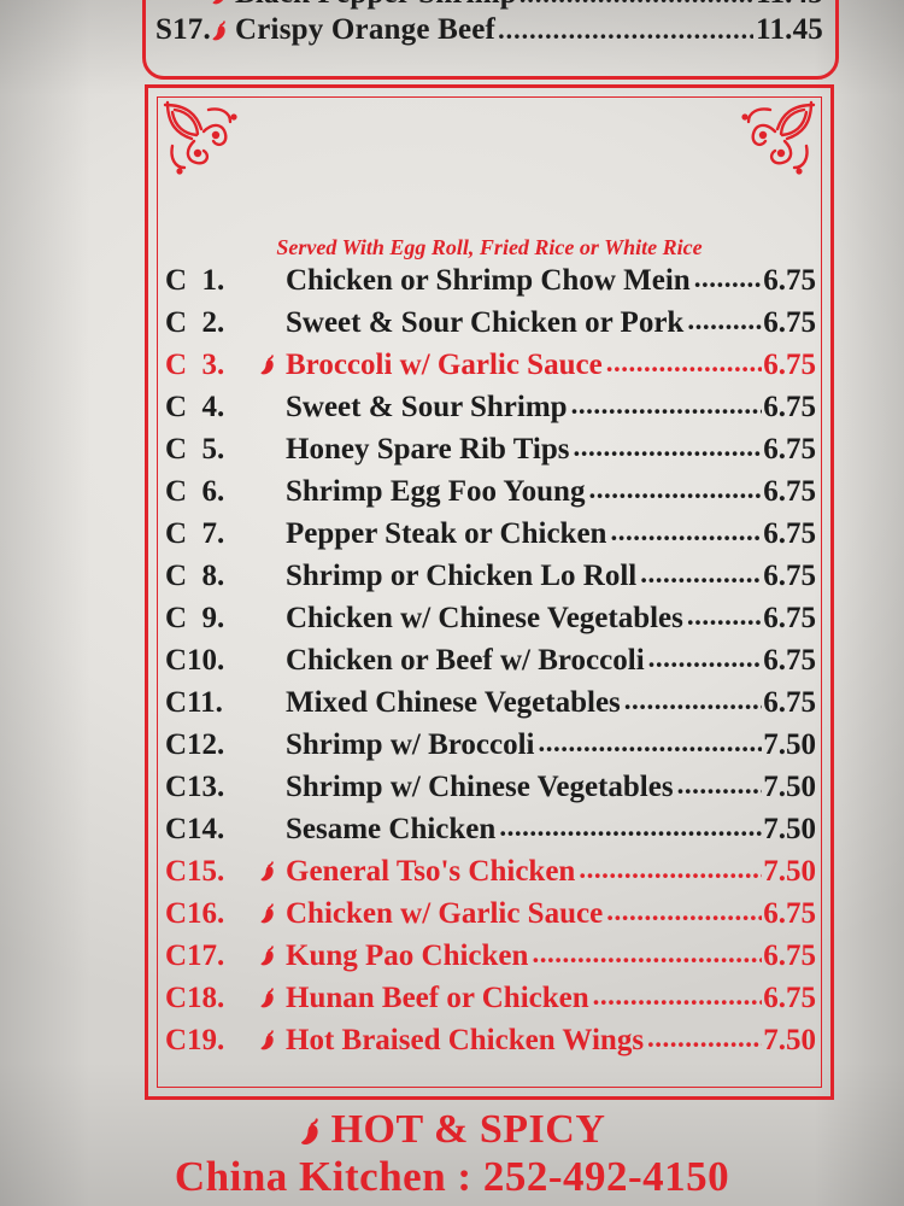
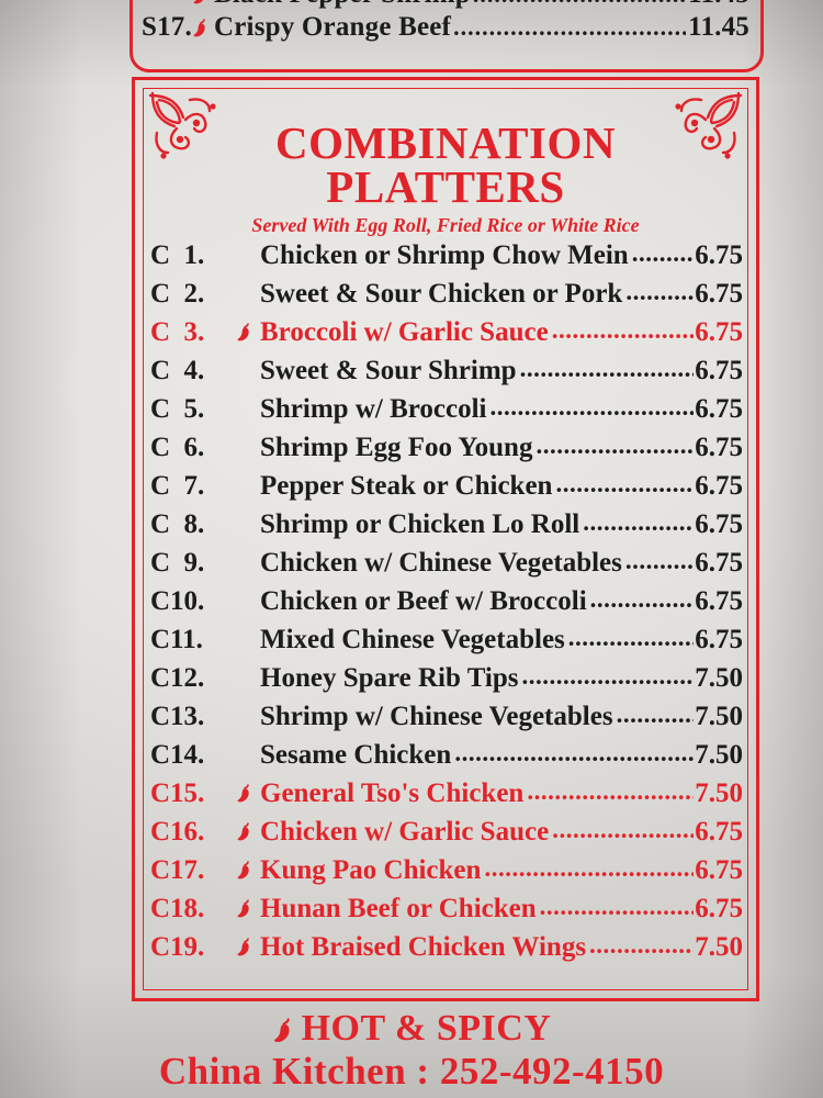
  S17.
  Crispy Orange Beef
  11.45
+ COMBINATION
+ PLATTERS
  Served With Egg Roll, Fried Rice or White Rice
  C 1.
  Chicken or Shrimp Chow Mein
  6.75
  C 2.
  Sweet & Sour Chicken or Pork
  6.75
  C 3.
  Broccoli w/ Garlic Sauce
  6.75
  C 4.
  Sweet & Sour Shrimp
  6.75
  C 5.
- Honey Spare Rib Tips
+ Shrimp w/ Broccoli
  6.75
  C 6.
  Shrimp Egg Foo Young
  6.75
  C 7.
  Pepper Steak or Chicken
  6.75
  C 8.
  Shrimp or Chicken Lo Roll
  6.75
  C 9.
  Chicken w/ Chinese Vegetables
  6.75
  C10.
  Chicken or Beef w/ Broccoli
  6.75
  C11.
  Mixed Chinese Vegetables
  6.75
  C12.
- Shrimp w/ Broccoli
+ Honey Spare Rib Tips
  7.50
  C13.
  Shrimp w/ Chinese Vegetables
  7.50
  C14.
  Sesame Chicken
  7.50
  C15.
  General Tso's Chicken
  7.50
  C16.
  Chicken w/ Garlic Sauce
  6.75
  C17.
  Kung Pao Chicken
  6.75
  C18.
  Hunan Beef or Chicken
  6.75
  C19.
  Hot Braised Chicken Wings
  7.50
  HOT & SPICY
  China Kitchen : 252-492-4150
